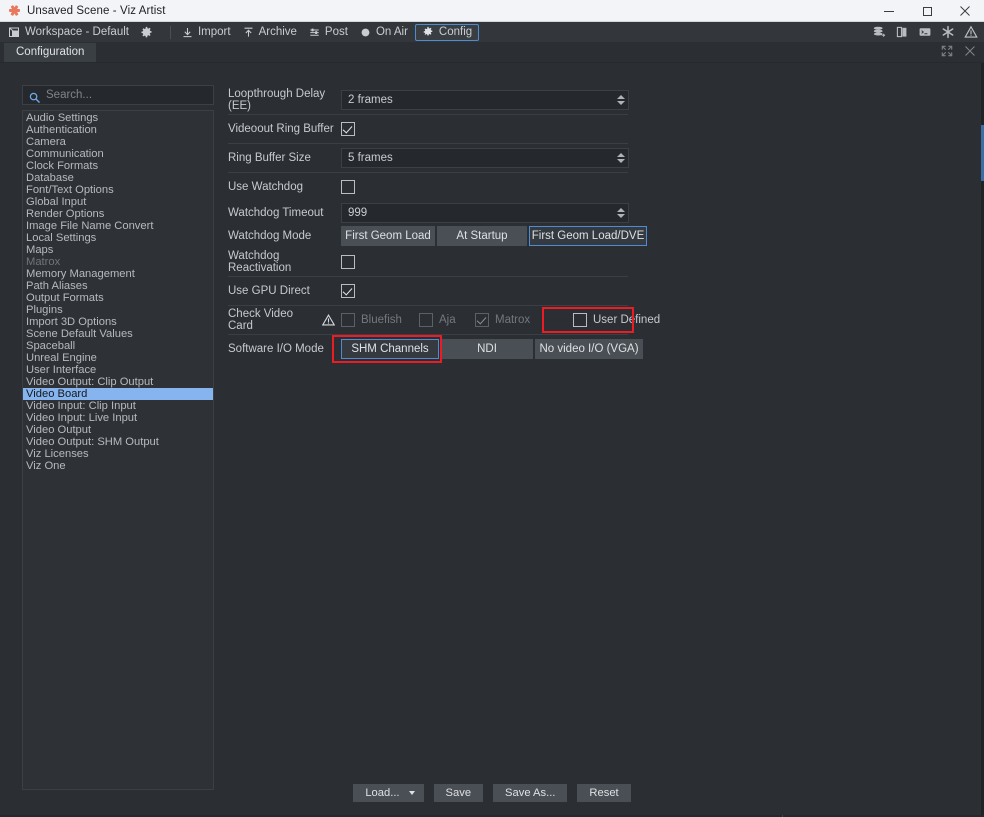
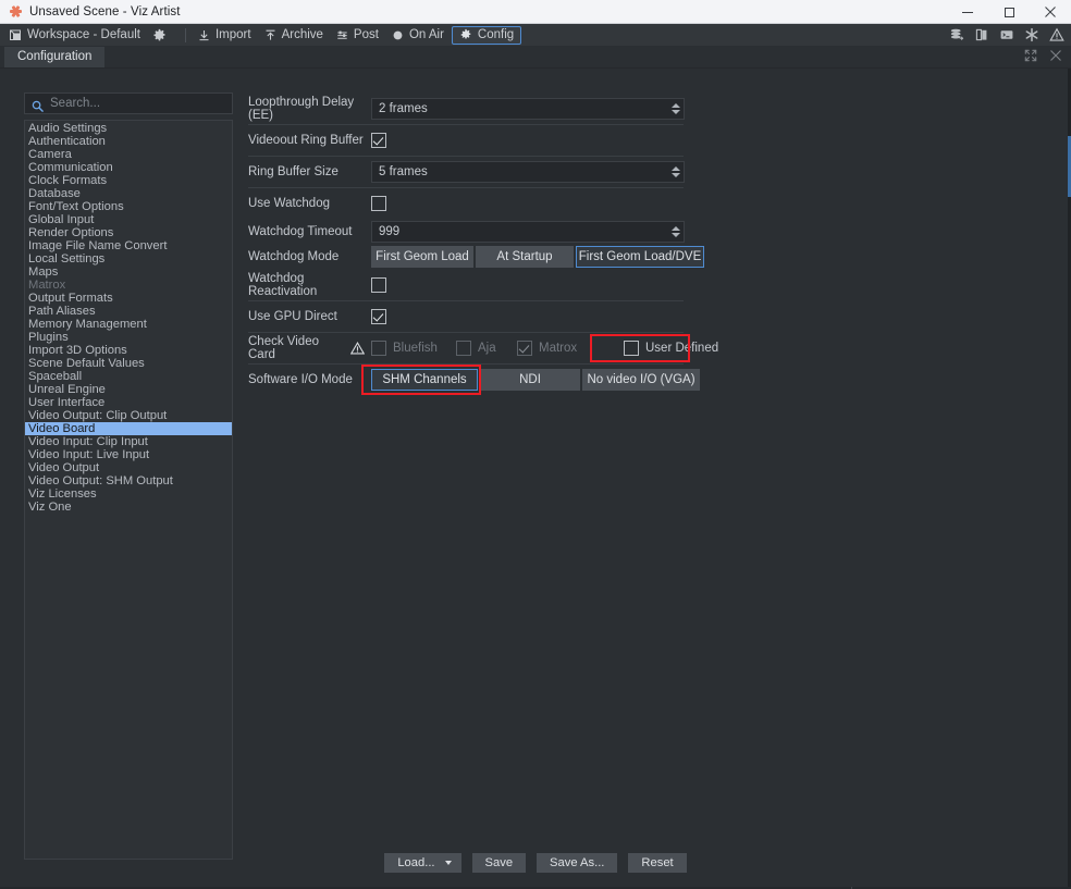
  Unsaved Scene - Viz Artist
  Workspace - Default
  Import
  Archive
  Post
  On Air
  Config
  Configuration
  Search...
  Audio Settings
  Authentication
  Camera
  Communication
  Clock Formats
  Database
  Font/Text Options
  Global Input
  Render Options
  Image File Name Convert
  Local Settings
  Maps
  Matrox
- Memory Management
+ Output Formats
  Path Aliases
- Output Formats
+ Memory Management
  Plugins
  Import 3D Options
  Scene Default Values
  Spaceball
  Unreal Engine
  User Interface
  Video Output: Clip Output
  Video Board
  Video Input: Clip Input
  Video Input: Live Input
  Video Output
  Video Output: SHM Output
  Viz Licenses
  Viz One
  Loopthrough Delay (EE)
  2 frames
  Videoout Ring Buffer
  Ring Buffer Size
  5 frames
  Use Watchdog
  Watchdog Timeout
  999
  Watchdog Mode
  First Geom Load
  At Startup
  First Geom Load/DVE
  Watchdog Reactivation
  Use GPU Direct
  Check Video Card
  Bluefish
  Aja
  Matrox
  User Defined
  Software I/O Mode
  SHM Channels
  NDI
  No video I/O (VGA)
  Load...
  Save
  Save As...
  Reset
